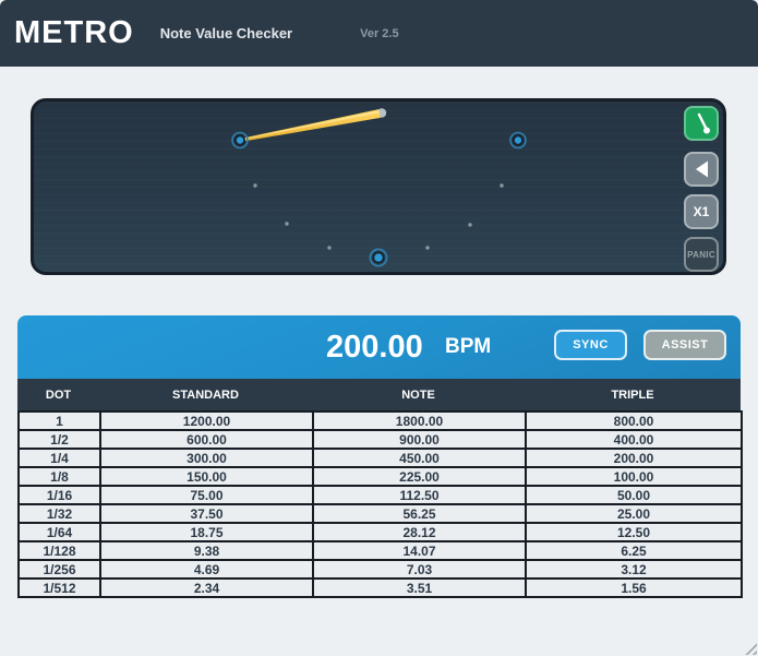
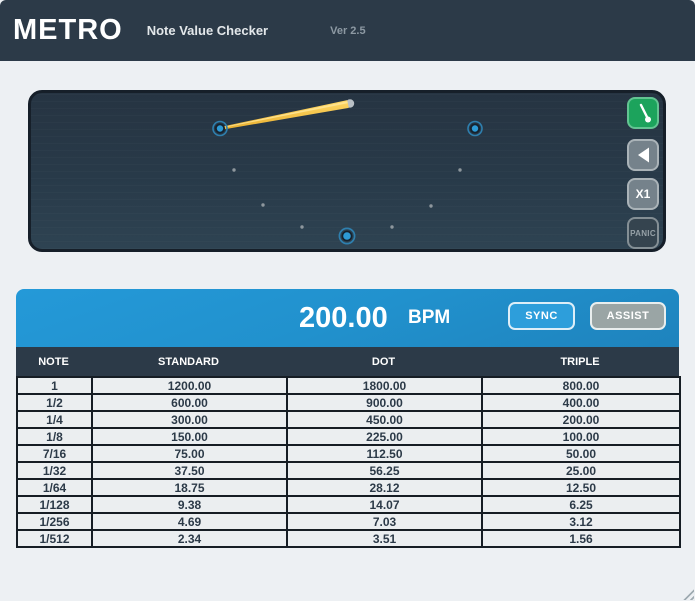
  METRO
  Note Value Checker
  Ver 2.5
  X1
  PANIC
  200.00
  BPM
  SYNC
  ASSIST
- DOT
+ NOTE
  STANDARD
- NOTE
+ DOT
  TRIPLE
  1	1200.00	1800.00	800.00
  1/2	600.00	900.00	400.00
  1/4	300.00	450.00	200.00
  1/8	150.00	225.00	100.00
- 1/16	75.00	112.50	50.00
+ 7/16	75.00	112.50	50.00
  1/32	37.50	56.25	25.00
  1/64	18.75	28.12	12.50
  1/128	9.38	14.07	6.25
  1/256	4.69	7.03	3.12
  1/512	2.34	3.51	1.56
